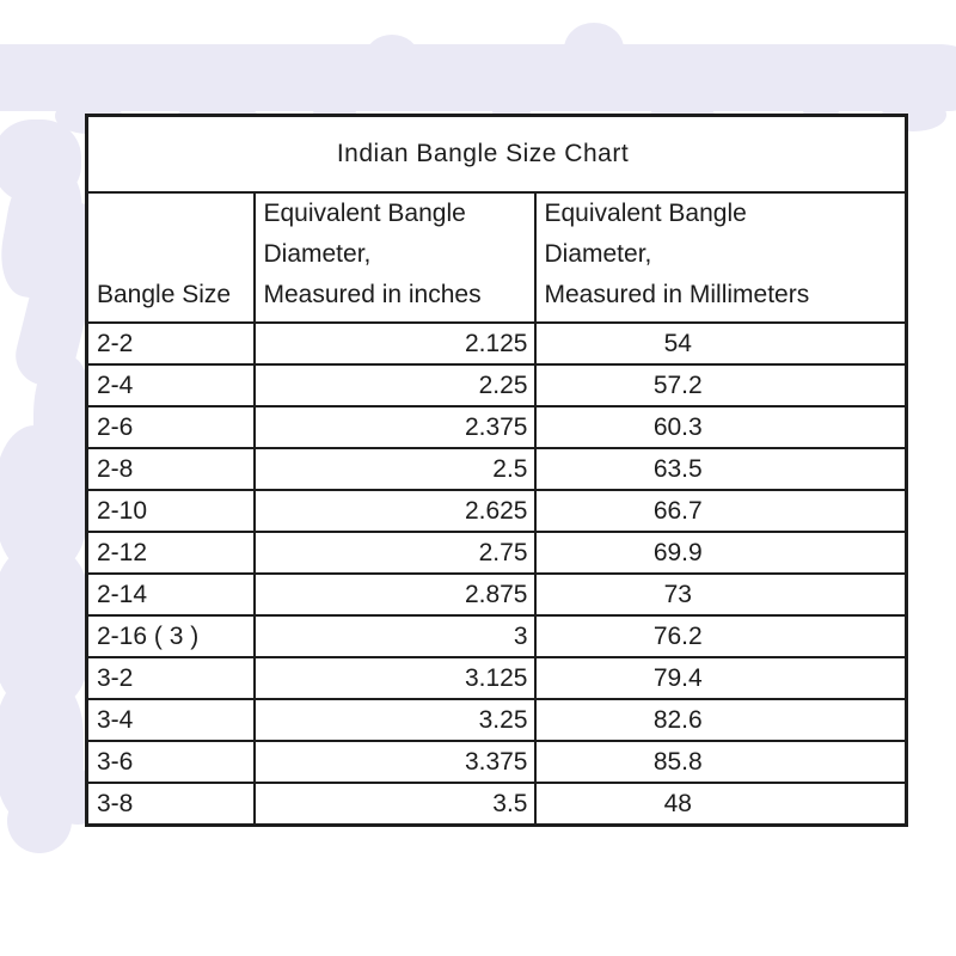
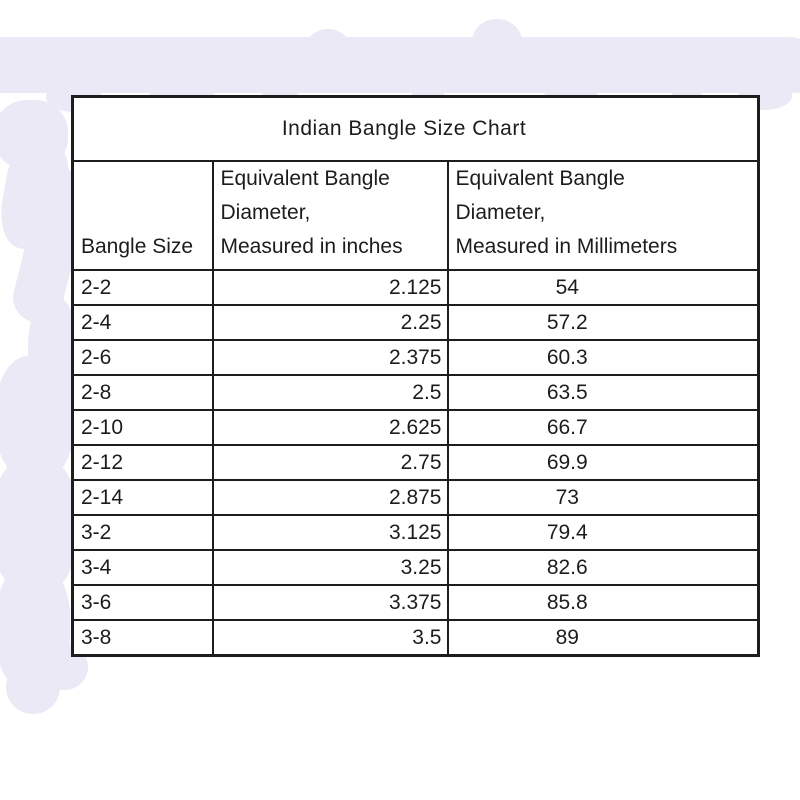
  Indian Bangle Size Chart
  Bangle Size	Equivalent Bangle Diameter, Measured in inches	Equivalent Bangle Diameter, Measured in Millimeters
  2-2	2.125	54
  2-4	2.25	57.2
  2-6	2.375	60.3
  2-8	2.5	63.5
  2-10	2.625	66.7
  2-12	2.75	69.9
  2-14	2.875	73
- 2-16 ( 3 )	3	76.2
  3-2	3.125	79.4
  3-4	3.25	82.6
  3-6	3.375	85.8
- 3-8	3.5	48
+ 3-8	3.5	89
